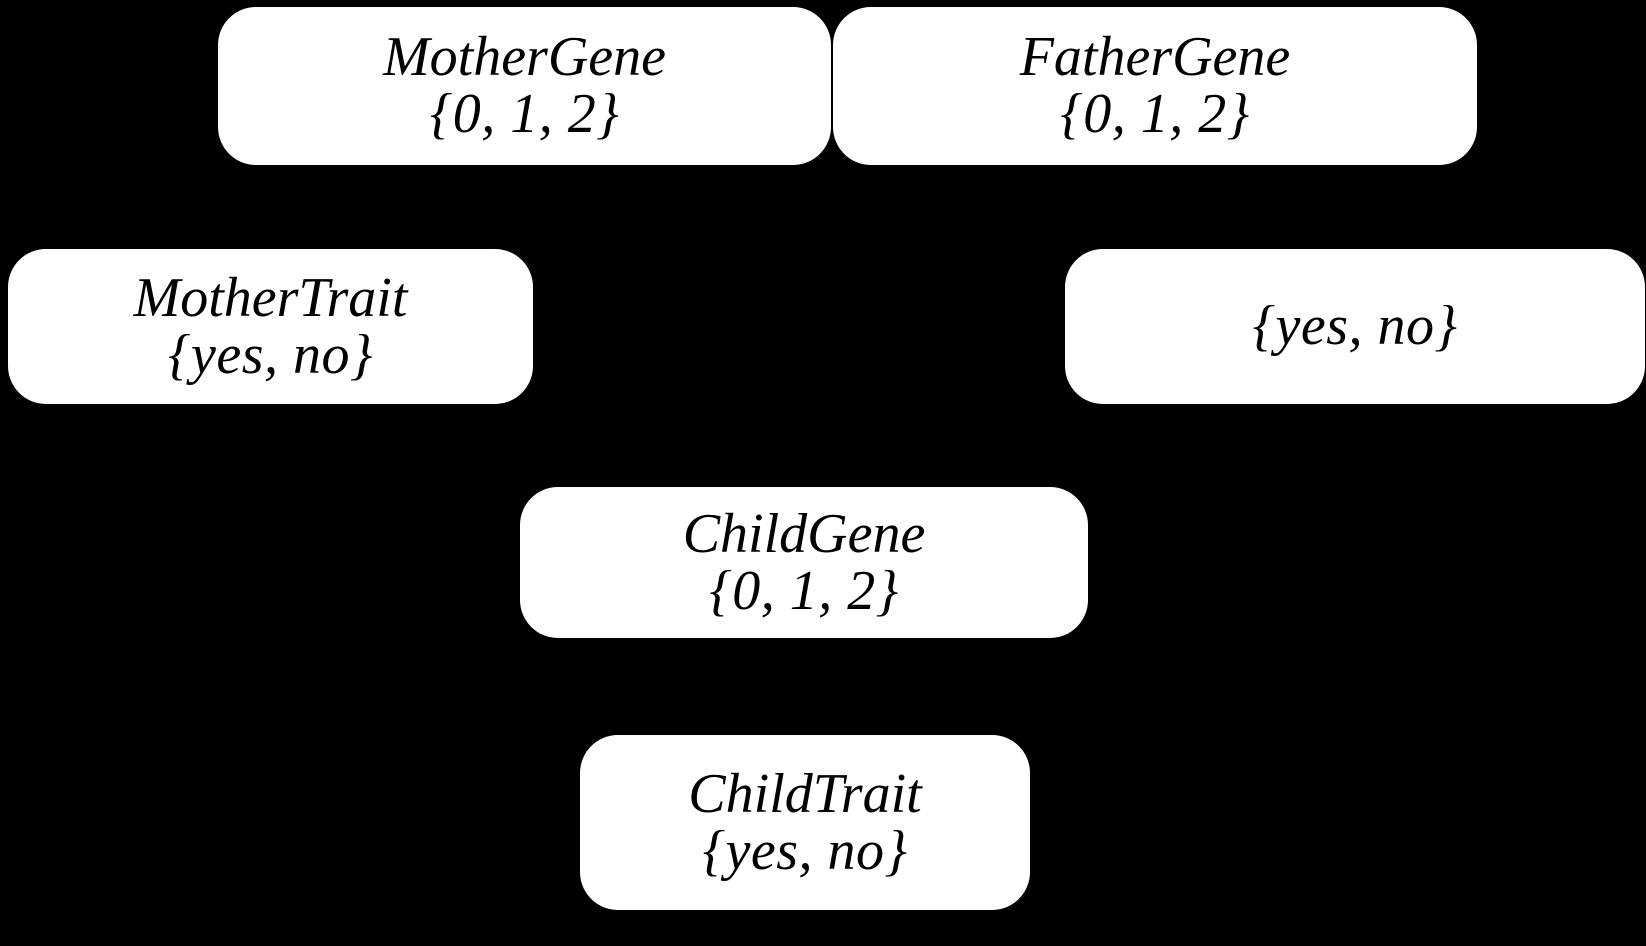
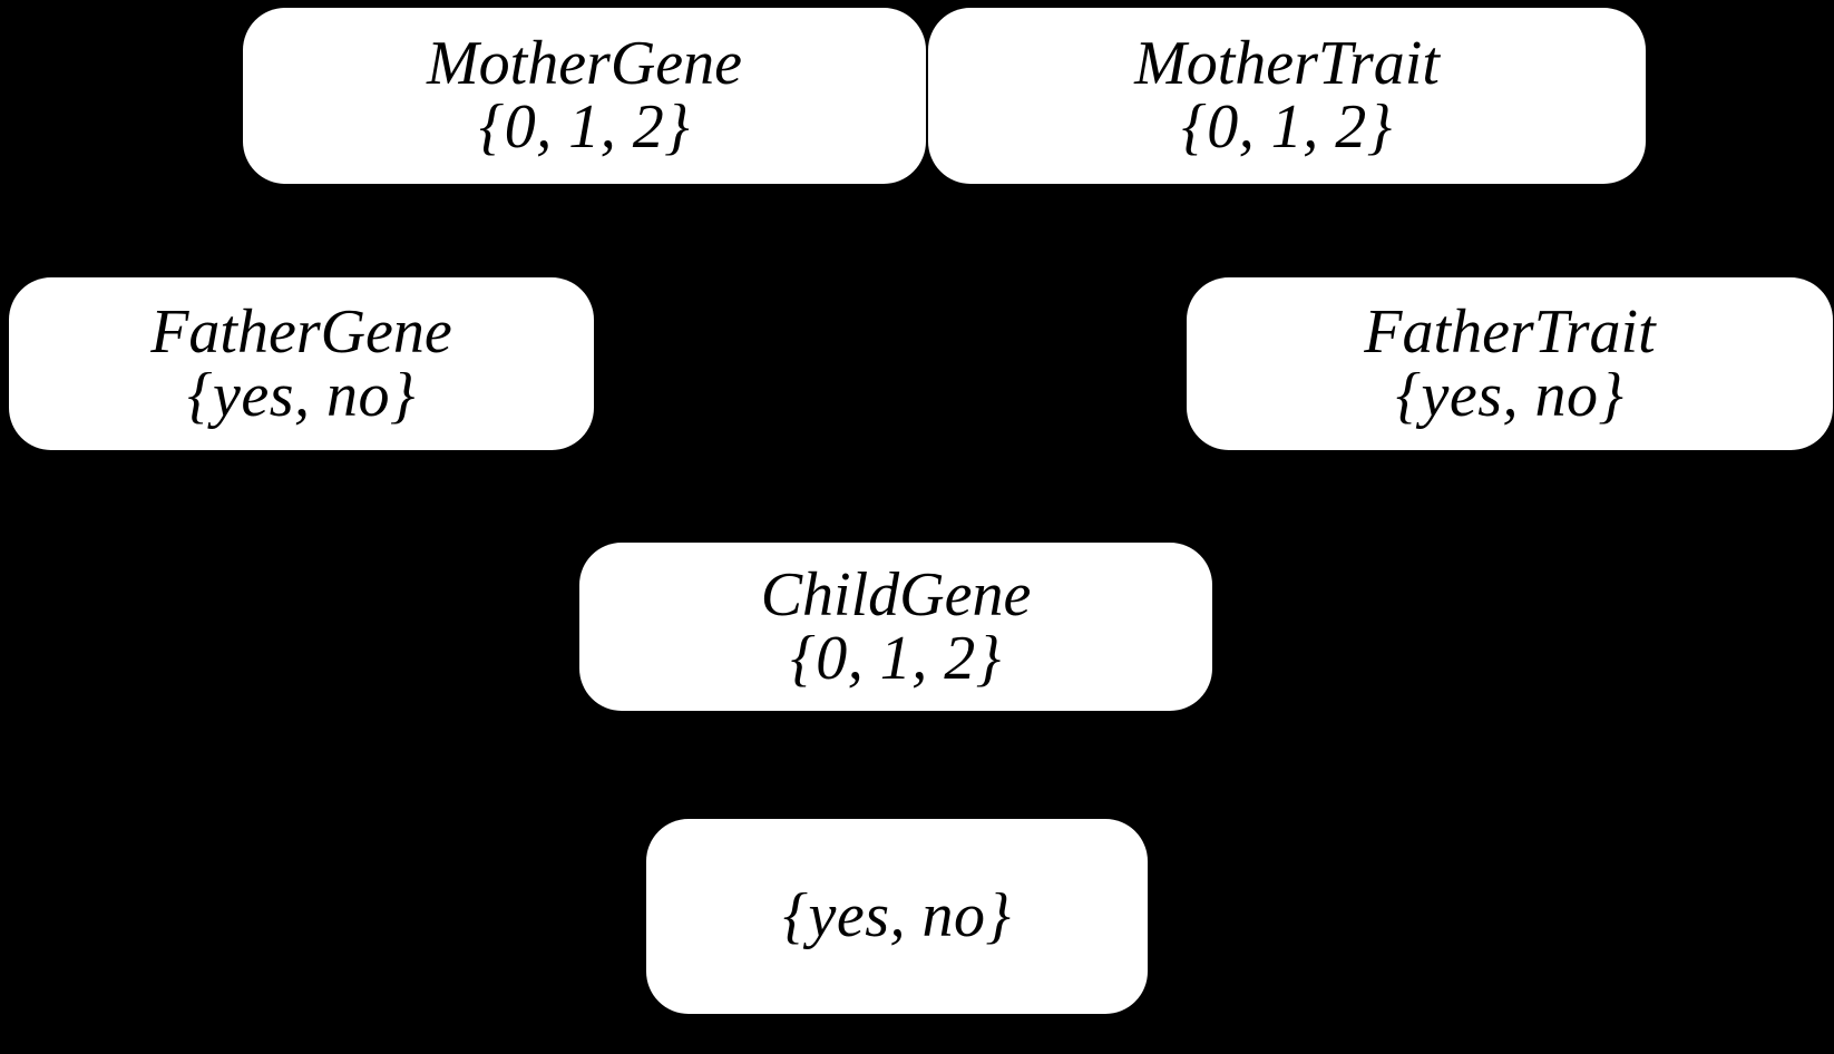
  MotherGene
  {0, 1, 2}
- FatherGene
+ MotherTrait
  {0, 1, 2}
- MotherTrait
+ FatherGene
  {yes, no}
+ FatherTrait
  {yes, no}
  ChildGene
  {0, 1, 2}
- ChildTrait
  {yes, no}
